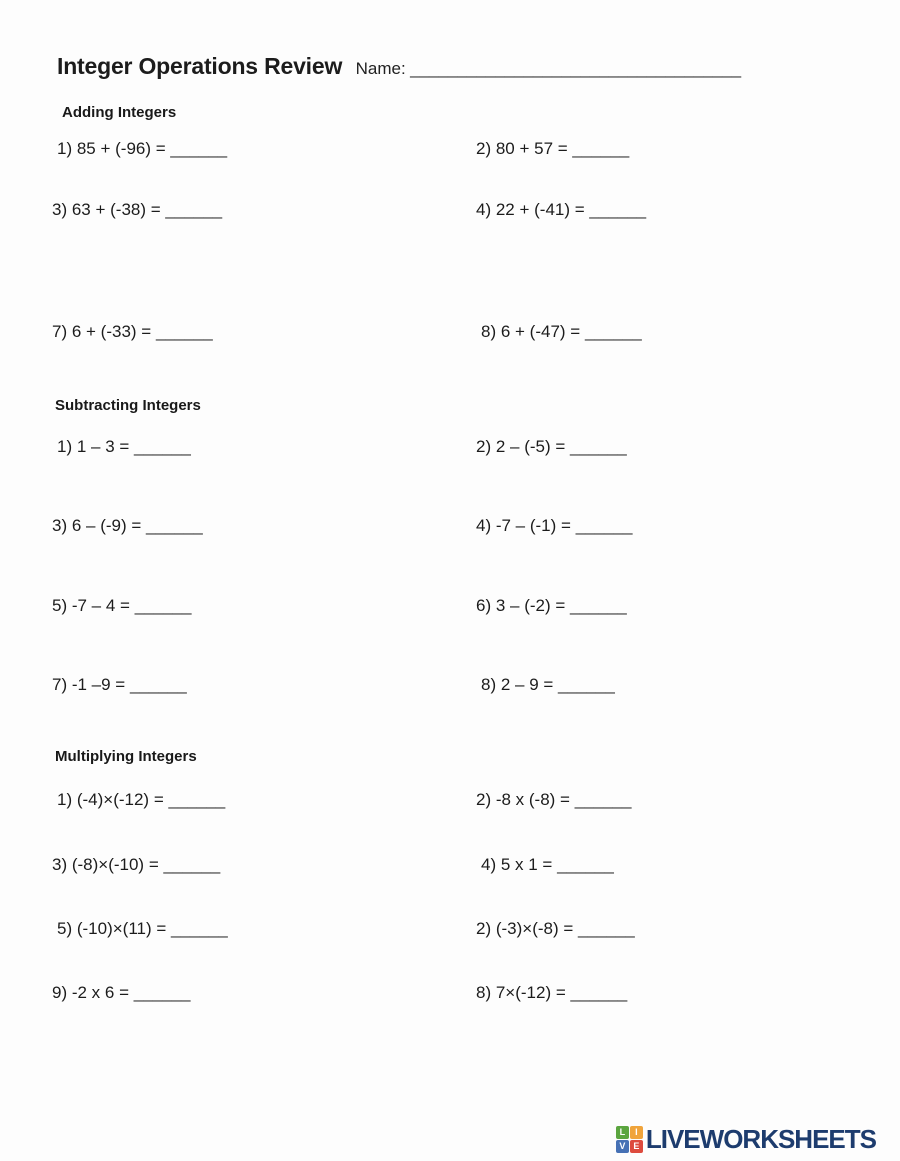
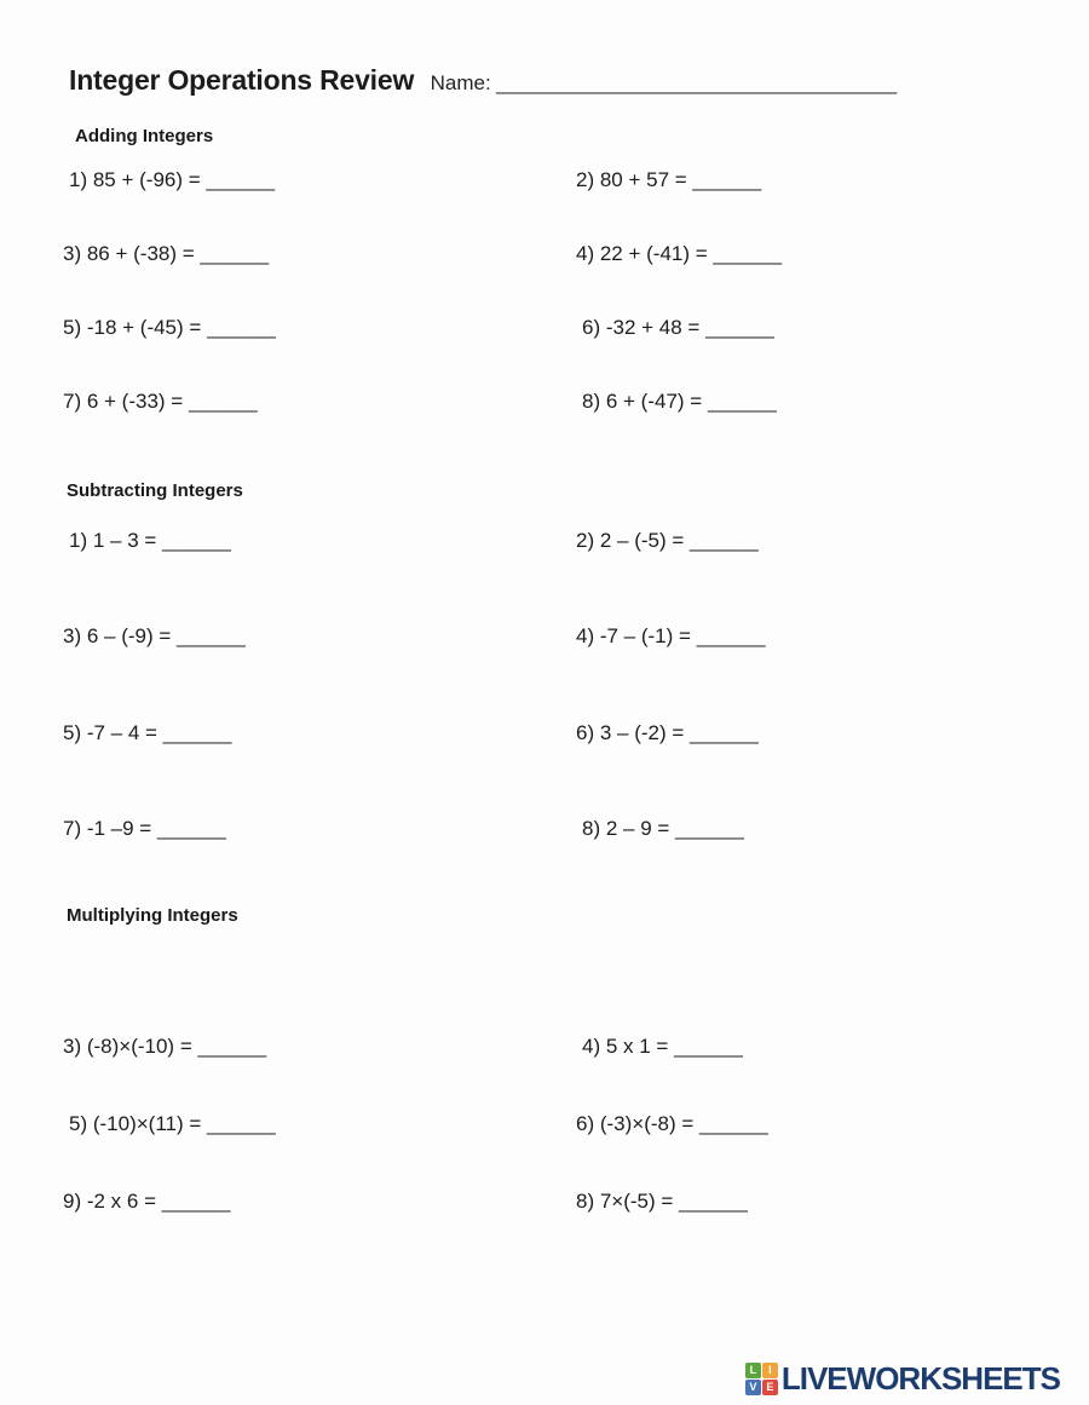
  Integer Operations Review Name: ___________________________________
  Adding Integers
  1) 85 + (-96) = ______
  2) 80 + 57 = ______
- 3) 63 + (-38) = ______
+ 3) 86 + (-38) = ______
  4) 22 + (-41) = ______
+ 5) -18 + (-45) = ______
+ 6) -32 + 48 = ______
  7) 6 + (-33) = ______
  8) 6 + (-47) = ______
  Subtracting Integers
  1) 1 – 3 = ______
  2) 2 – (-5) = ______
  3) 6 – (-9) = ______
  4) -7 – (-1) = ______
  5) -7 – 4 = ______
  6) 3 – (-2) = ______
  7) -1 –9 = ______
  8) 2 – 9 = ______
  Multiplying Integers
- 1) (-4)×(-12) = ______
- 2) -8 x (-8) = ______
  3) (-8)×(-10) = ______
  4) 5 x 1 = ______
  5) (-10)×(11) = ______
- 2) (-3)×(-8) = ______
+ 6) (-3)×(-8) = ______
  9) -2 x 6 = ______
- 8) 7×(-12) = ______
+ 8) 7×(-5) = ______
  L
  I
  V
  E
  LIVEWORKSHEETS
